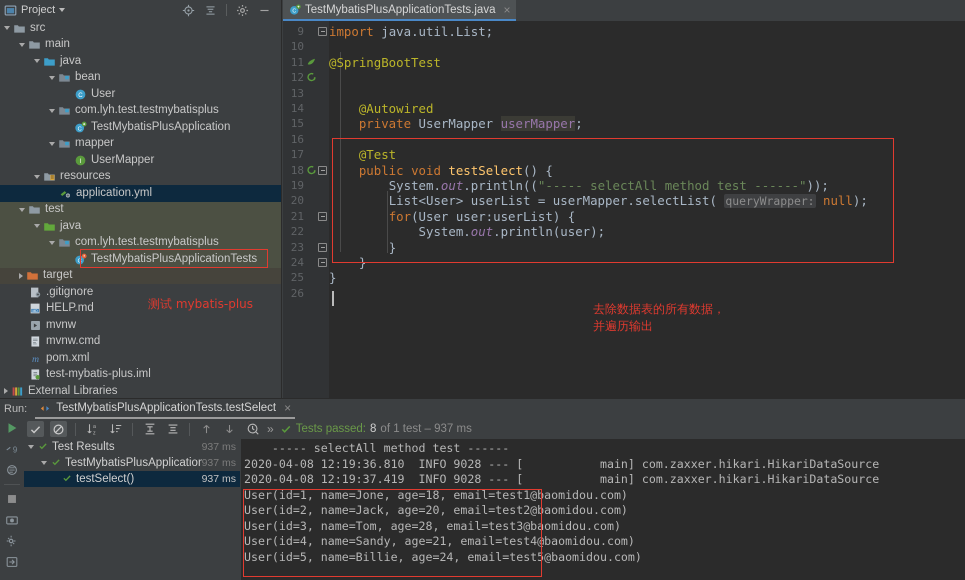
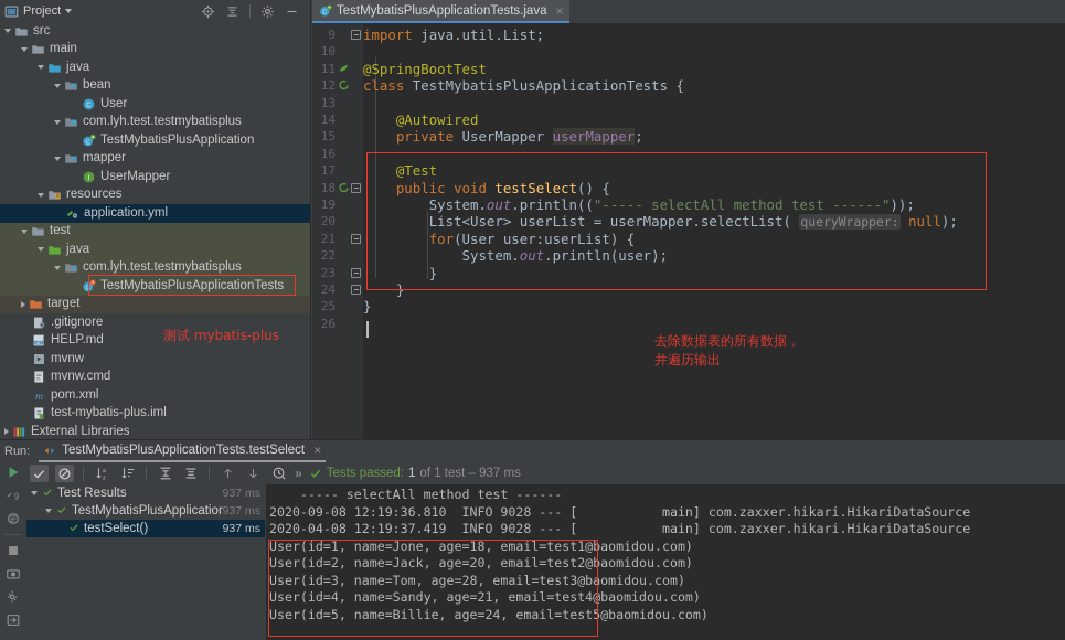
  Project
  src
  main
  java
  bean
  User
  com.lyh.test.testmybatisplus
  TestMybatisPlusApplication
  mapper
  UserMapper
  resources
  application.yml
  test
  java
  com.lyh.test.testmybatisplus
  TestMybatisPlusApplicationTests
  target
  .gitignore
  HELP.md
  mvnw
  mvnw.cmd
  m
  pom.xml
  test-mybatis-plus.iml
  External Libraries
  测试 mybatis-plus
  TestMybatisPlusApplicationTests.java
  ×
  9
  10
  11
  12
  13
  14
  15
  16
  17
  18
  19
  20
  21
  22
  23
  24
  25
  26
  import java.util.List;
  @SpringBootTest
+ class TestMybatisPlusApplicationTests {
  @Autowired
  private UserMapper userMapper;
  @Test
  public void testSelect() {
  System.out.println(("----- selectAll method test ------"));
  List<User> userList = userMapper.selectList( queryWrapper: null);
  for(User user:userList) {
  System.out.println(user);
  }
  }
  }
  去除数据表的所有数据，
  并遍历输出
  Run:
  TestMybatisPlusApplicationTests.testSelect
  ×
  9
  »
  Tests passed:
- 8
+ 1
  of 1 test – 937 ms
  Test Results
  937 ms
  TestMybatisPlusApplication
  937 ms
  testSelect()
  937 ms
  ----- selectAll method test ------
- 2020-04-08 12:19:36.810 INFO 9028 --- [ main] com.zaxxer.hikari.HikariDataSource
+ 2020-09-08 12:19:36.810 INFO 9028 --- [ main] com.zaxxer.hikari.HikariDataSource
  2020-04-08 12:19:37.419 INFO 9028 --- [ main] com.zaxxer.hikari.HikariDataSource
  User(id=1, name=Jone, age=18, email=test1@baomidou.com)
  User(id=2, name=Jack, age=20, email=test2@baomidou.com)
  User(id=3, name=Tom, age=28, email=test3@baomidou.com)
  User(id=4, name=Sandy, age=21, email=test4@baomidou.com)
  User(id=5, name=Billie, age=24, email=test5@baomidou.com)
